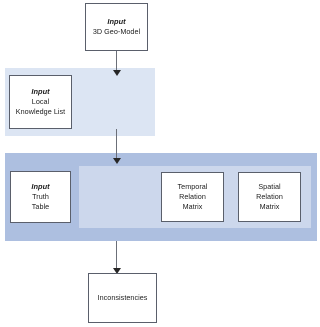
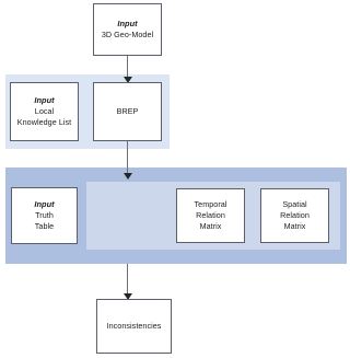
  Input
  3D Geo-Model
  Input
  Local
  Knowledge List
+ BREP
  Input
  Truth
  Table
  Temporal
  Relation
  Matrix
  Spatial
  Relation
  Matrix
  Inconsistencies
